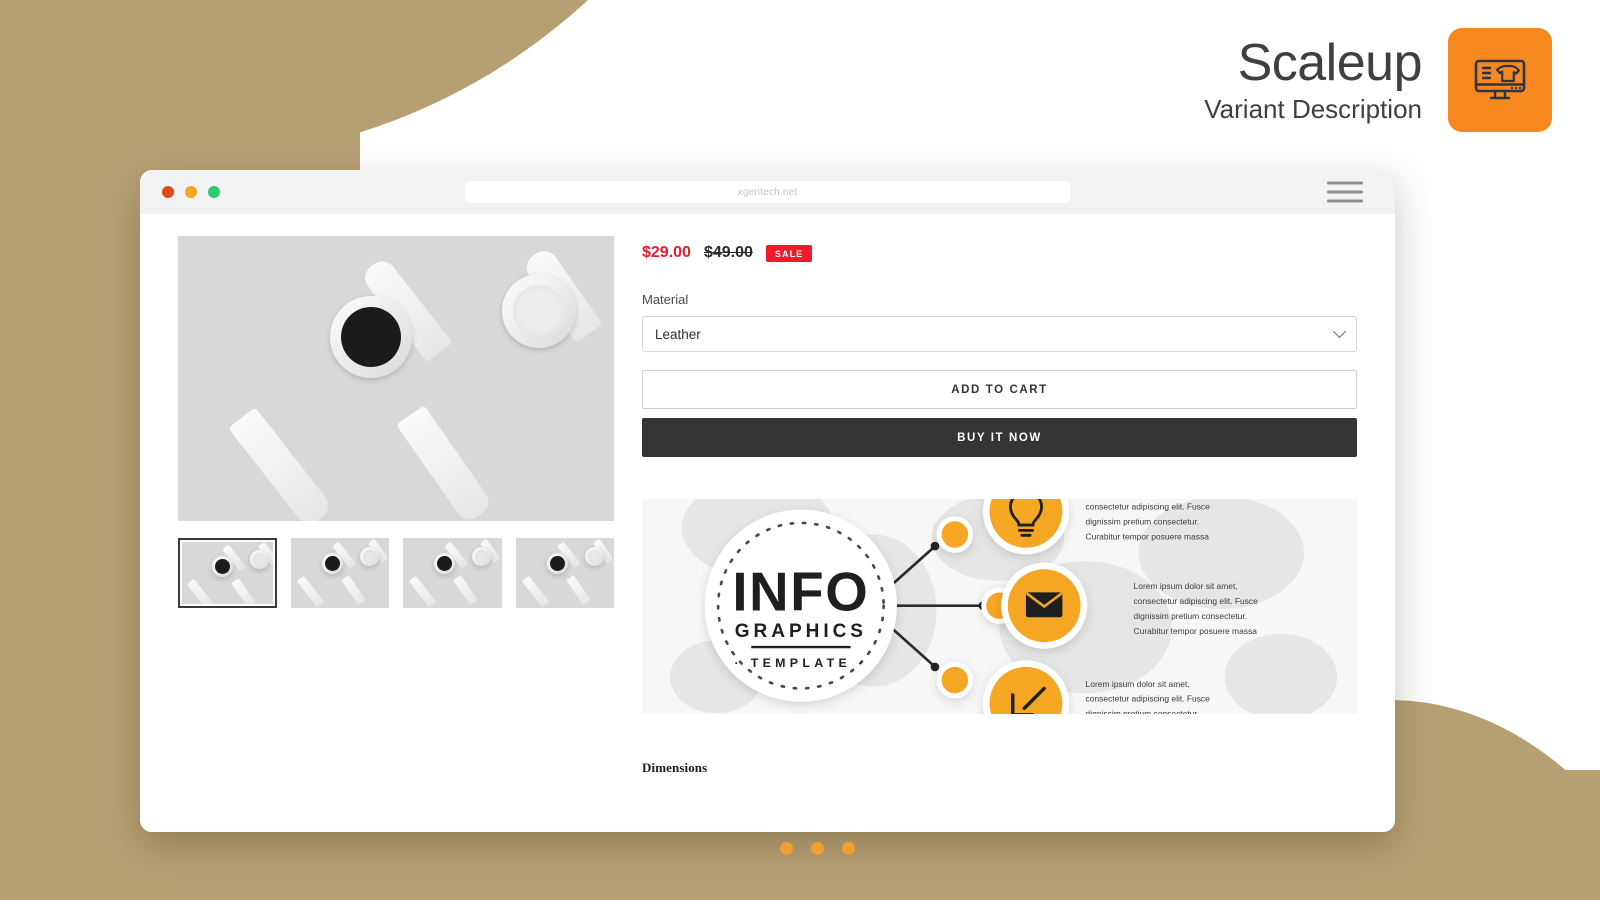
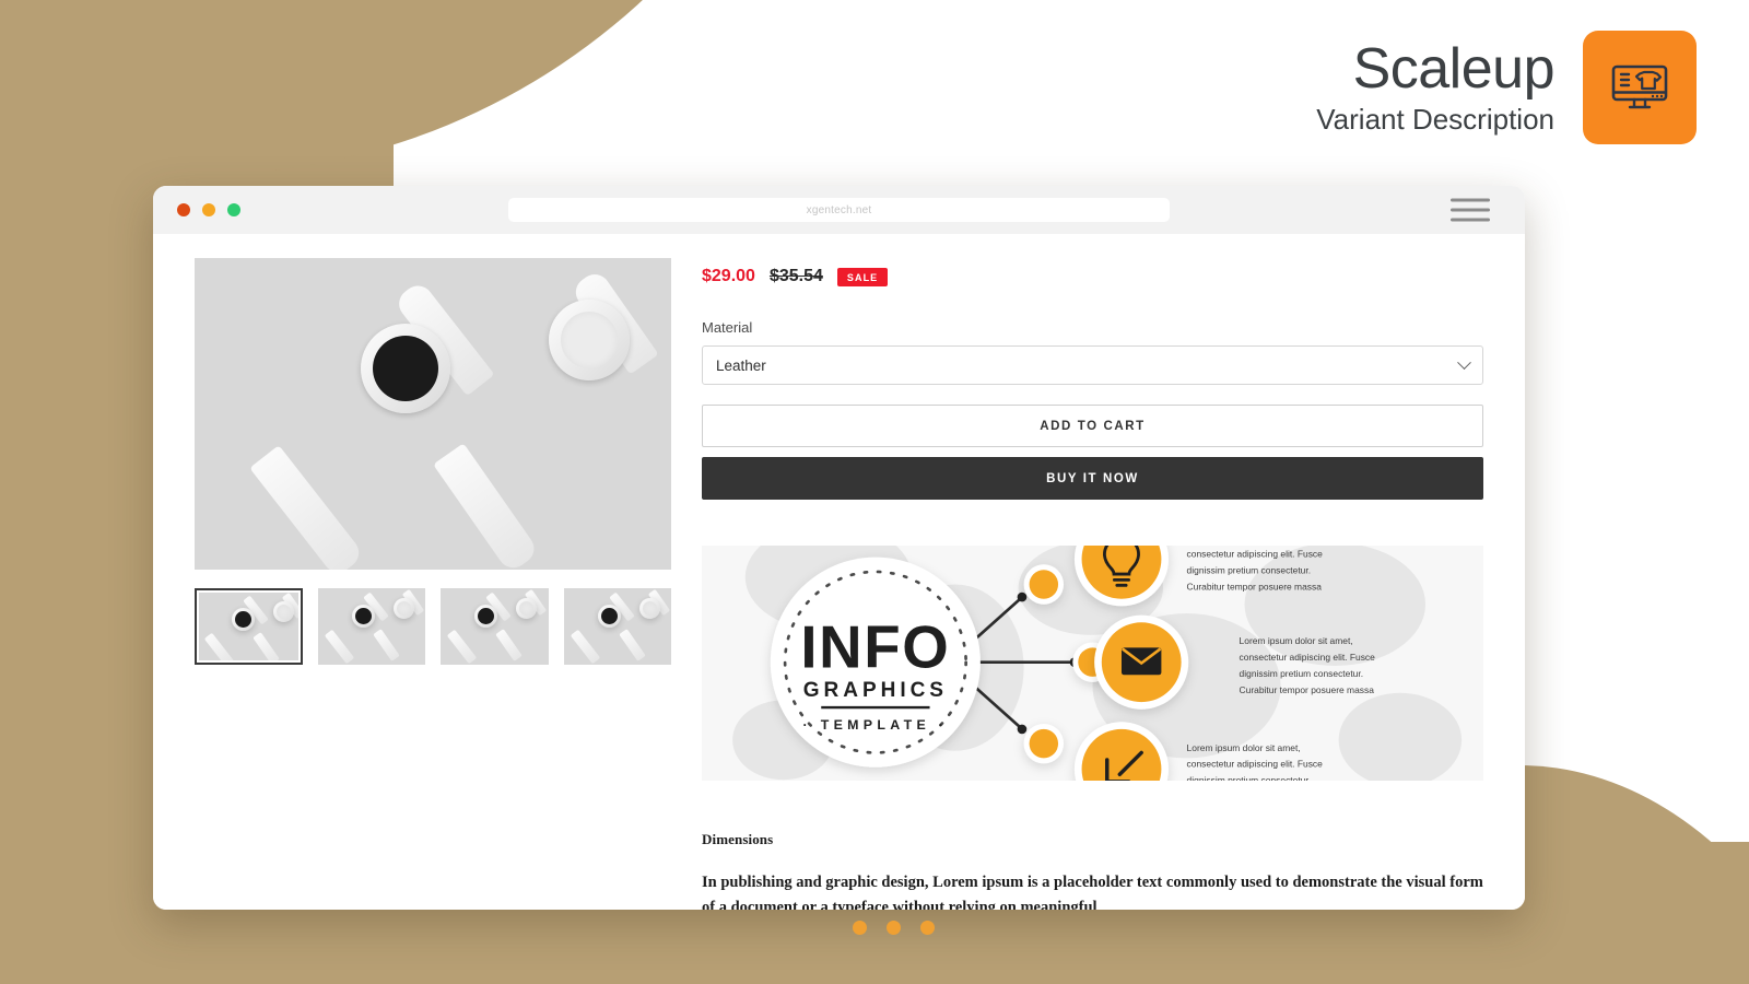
  Scaleup
  Variant Description
  xgentech.net
  $29.00
- $49.00
+ $35.54
  SALE
  Material
  Leather
  ADD TO CART
  BUY IT NOW
  INFO
  GRAPHICS
  · TEMPLATE ·
  consectetur adipiscing elit. Fusce dignissim pretium consectetur. Curabitur tempor posuere massa
  Lorem ipsum dolor sit amet, consectetur adipiscing elit. Fusce dignissim pretium consectetur. Curabitur tempor posuere massa
  Lorem ipsum dolor sit amet, consectetur adipiscing elit. Fusce dignissim pretium consectetur.
  Dimensions
+ In publishing and graphic design, Lorem ipsum is a placeholder text commonly used to demonstrate the visual form of a document or a typeface without relying on meaningful
